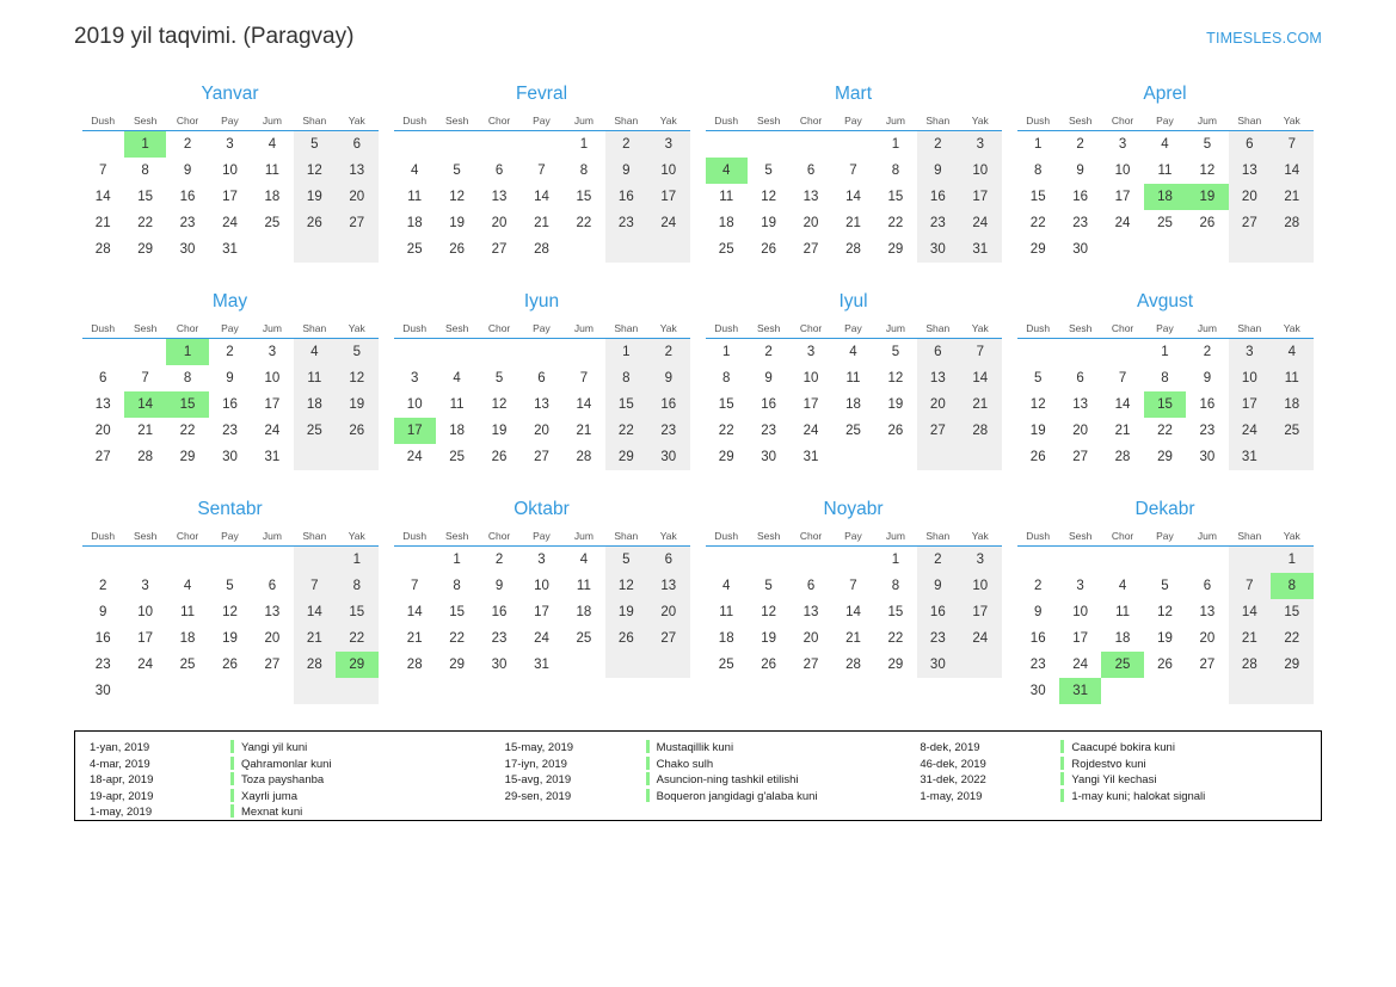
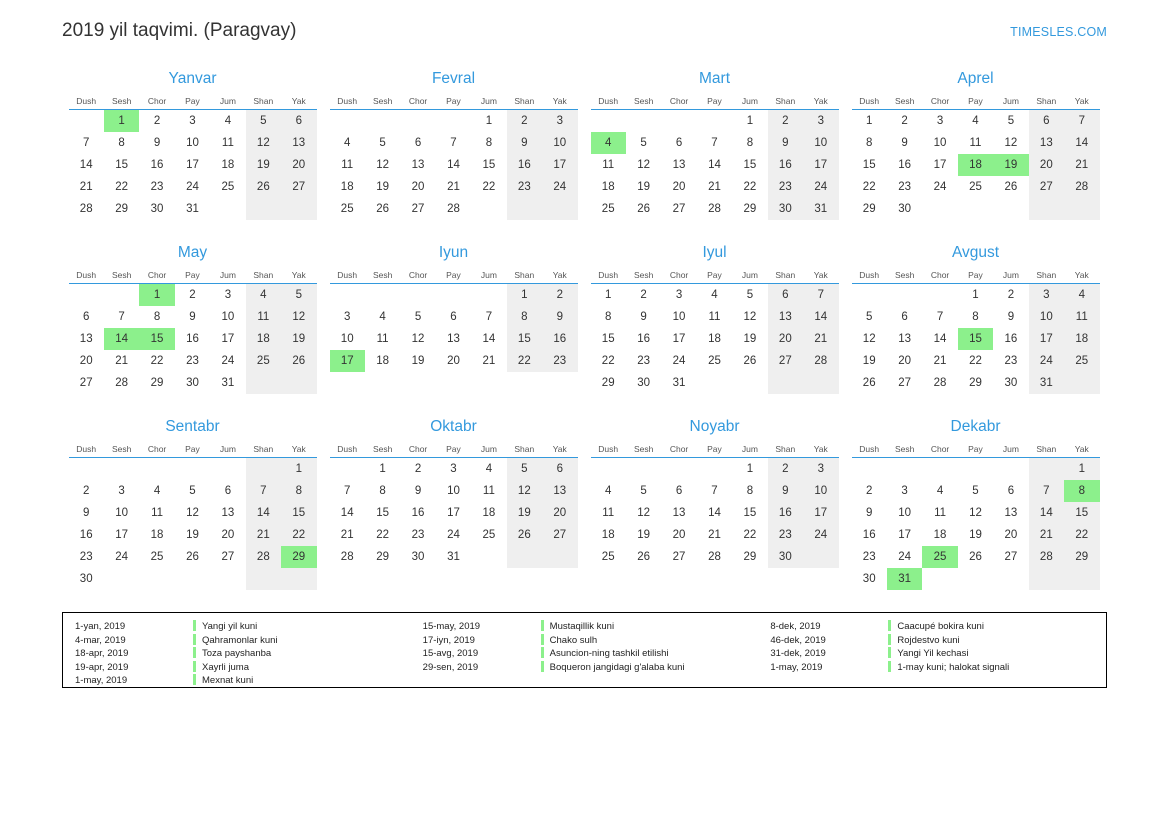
  2019 yil taqvimi. (Paragvay)
  TIMESLES.COM
  Yanvar
  Dush	Sesh	Chor	Pay	Jum	Shan	Yak
  	1	2	3	4	5	6
  7	8	9	10	11	12	13
  14	15	16	17	18	19	20
  21	22	23	24	25	26	27
  28	29	30	31
  Fevral
  Dush	Sesh	Chor	Pay	Jum	Shan	Yak
  				1	2	3
  4	5	6	7	8	9	10
  11	12	13	14	15	16	17
  18	19	20	21	22	23	24
  25	26	27	28
  Mart
  Dush	Sesh	Chor	Pay	Jum	Shan	Yak
  				1	2	3
  4	5	6	7	8	9	10
  11	12	13	14	15	16	17
  18	19	20	21	22	23	24
  25	26	27	28	29	30	31
  Aprel
  Dush	Sesh	Chor	Pay	Jum	Shan	Yak
  1	2	3	4	5	6	7
  8	9	10	11	12	13	14
  15	16	17	18	19	20	21
  22	23	24	25	26	27	28
  29	30
  May
  Dush	Sesh	Chor	Pay	Jum	Shan	Yak
  		1	2	3	4	5
  6	7	8	9	10	11	12
  13	14	15	16	17	18	19
  20	21	22	23	24	25	26
  27	28	29	30	31
  Iyun
  Dush	Sesh	Chor	Pay	Jum	Shan	Yak
  					1	2
  3	4	5	6	7	8	9
  10	11	12	13	14	15	16
  17	18	19	20	21	22	23
- 24	25	26	27	28	29	30
  Iyul
  Dush	Sesh	Chor	Pay	Jum	Shan	Yak
  1	2	3	4	5	6	7
  8	9	10	11	12	13	14
  15	16	17	18	19	20	21
  22	23	24	25	26	27	28
  29	30	31
  Avgust
  Dush	Sesh	Chor	Pay	Jum	Shan	Yak
  			1	2	3	4
  5	6	7	8	9	10	11
  12	13	14	15	16	17	18
  19	20	21	22	23	24	25
  26	27	28	29	30	31
  Sentabr
  Dush	Sesh	Chor	Pay	Jum	Shan	Yak
  						1
  2	3	4	5	6	7	8
  9	10	11	12	13	14	15
  16	17	18	19	20	21	22
  23	24	25	26	27	28	29
  30
  Oktabr
  Dush	Sesh	Chor	Pay	Jum	Shan	Yak
  	1	2	3	4	5	6
  7	8	9	10	11	12	13
  14	15	16	17	18	19	20
  21	22	23	24	25	26	27
  28	29	30	31
  Noyabr
  Dush	Sesh	Chor	Pay	Jum	Shan	Yak
  				1	2	3
  4	5	6	7	8	9	10
  11	12	13	14	15	16	17
  18	19	20	21	22	23	24
  25	26	27	28	29	30
  Dekabr
  Dush	Sesh	Chor	Pay	Jum	Shan	Yak
  						1
  2	3	4	5	6	7	8
  9	10	11	12	13	14	15
  16	17	18	19	20	21	22
  23	24	25	26	27	28	29
  30	31
  1-yan, 2019
  Yangi yil kuni
  4-mar, 2019
  Qahramonlar kuni
  18-apr, 2019
  Toza payshanba
  19-apr, 2019
  Xayrli juma
  1-may, 2019
  Mexnat kuni
  15-may, 2019
  Mustaqillik kuni
  17-iyn, 2019
  Chako sulh
  15-avg, 2019
  Asuncion-ning tashkil etilishi
  29-sen, 2019
  Boqueron jangidagi g'alaba kuni
  8-dek, 2019
  Caacupé bokira kuni
  46-dek, 2019
  Rojdestvo kuni
- 31-dek, 2022
+ 31-dek, 2019
  Yangi Yil kechasi
  1-may, 2019
  1-may kuni; halokat signali
